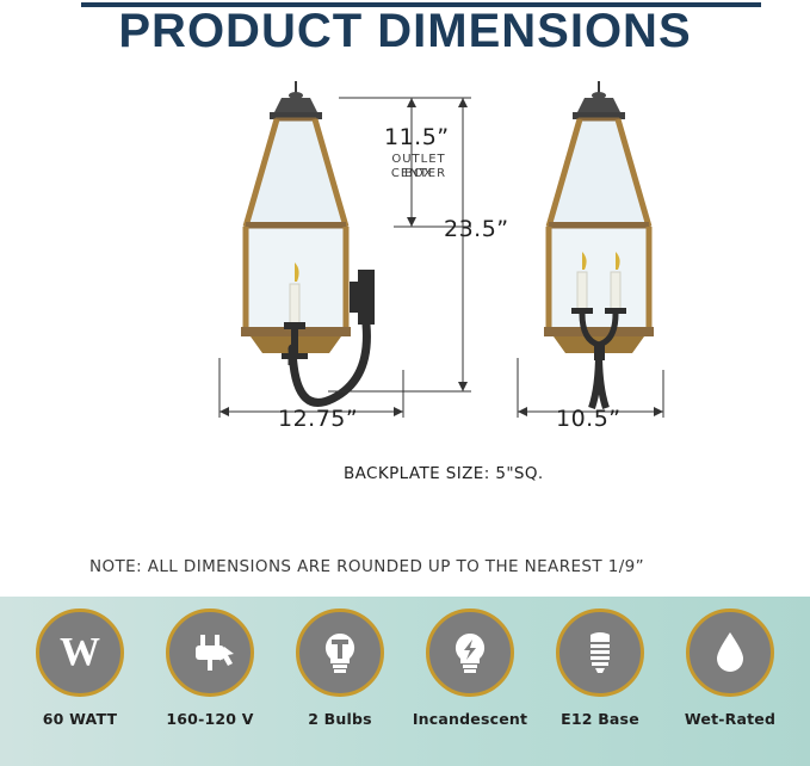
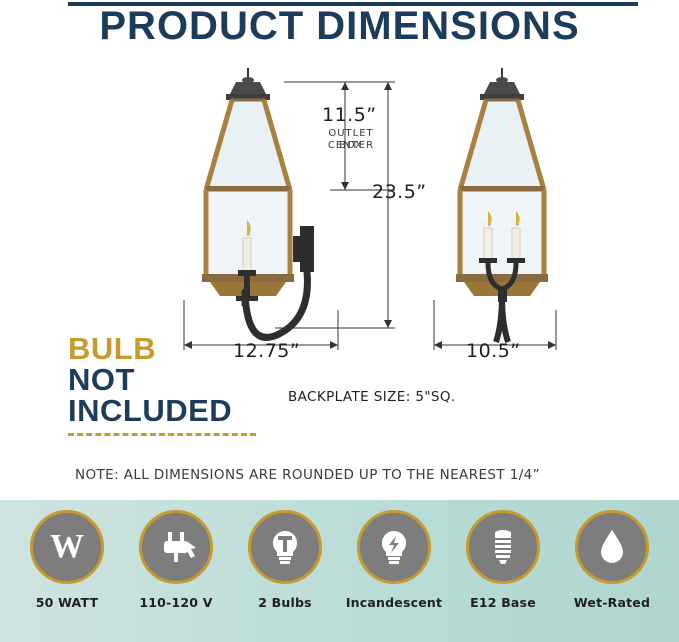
  PRODUCT DIMENSIONS
  11.5”
  OUTLET BOX
  CENTER
  23.5”
  12.75”
  10.5”
+ BULB
+ NOT
+ INCLUDED
  BACKPLATE SIZE: 5"SQ.
- NOTE: ALL DIMENSIONS ARE ROUNDED UP TO THE NEAREST 1/9”
+ NOTE: ALL DIMENSIONS ARE ROUNDED UP TO THE NEAREST 1/4”
  W
- 60 WATT
+ 50 WATT
- 160-120 V
+ 110-120 V
  2 Bulbs
  Incandescent
  E12 Base
  Wet-Rated
